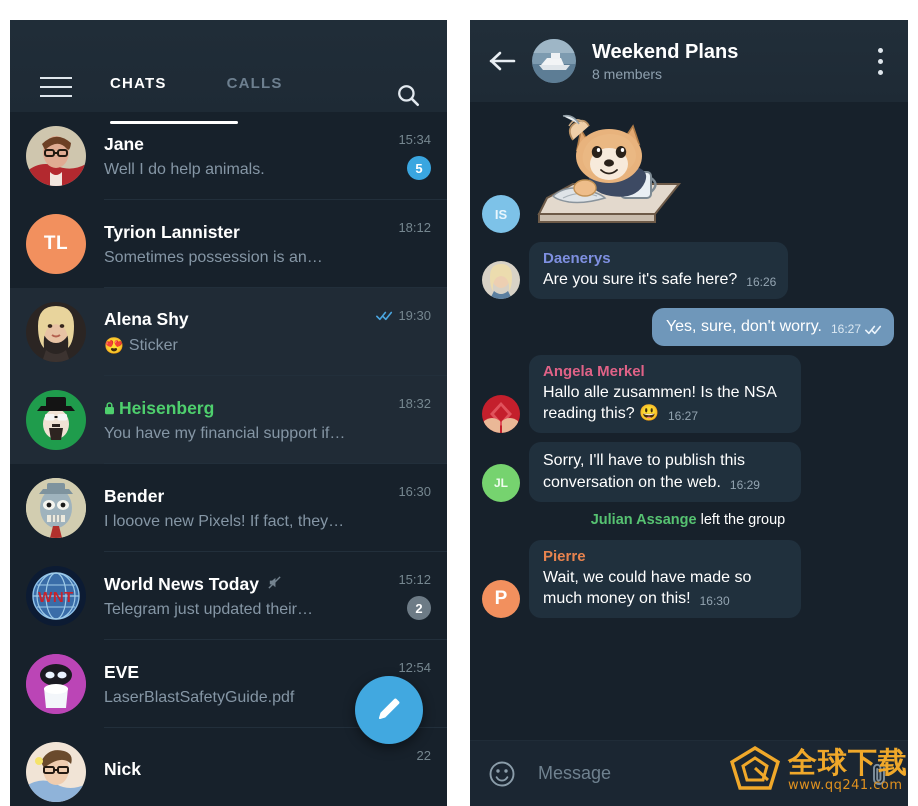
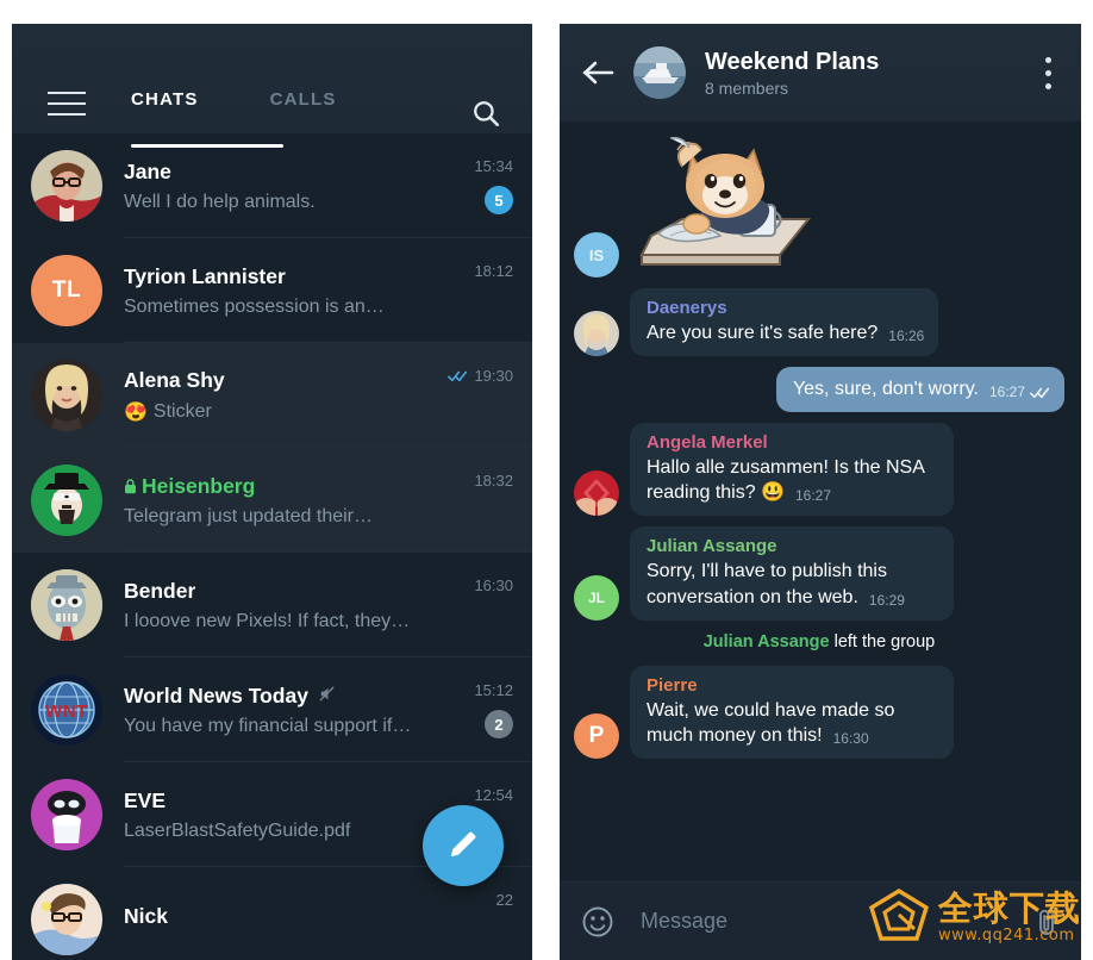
  CHATS
  CALLS
  Jane
  Well I do help animals.
  15:34
  5
  TL
  Tyrion Lannister
  Sometimes possession is an…
  18:12
  Alena Shy
  😍
  Sticker
  19:30
  Heisenberg
- You have my financial support if…
+ Telegram just updated their…
  18:32
  Bender
  I looove new Pixels! If fact, they…
  16:30
  WNT
  World News Today
- Telegram just updated their…
+ You have my financial support if…
  15:12
  2
  EVE
  LaserBlastSafetyGuide.pdf
  12:54
  Nick
  22
  Weekend Plans
  8 members
  IS
  Daenerys
  Are you sure it's safe here? 16:26
  Yes, sure, don't worry. 16:27
  Angela Merkel
  Hallo alle zusammen! Is the NSA reading this? 😃 16:27
  JL
+ Julian Assange
  Sorry, I'll have to publish this conversation on the web. 16:29
  Julian Assange left the group
  P
  Pierre
  Wait, we could have made so much money on this! 16:30
  Message
  全球下载
  www.qq241.com
